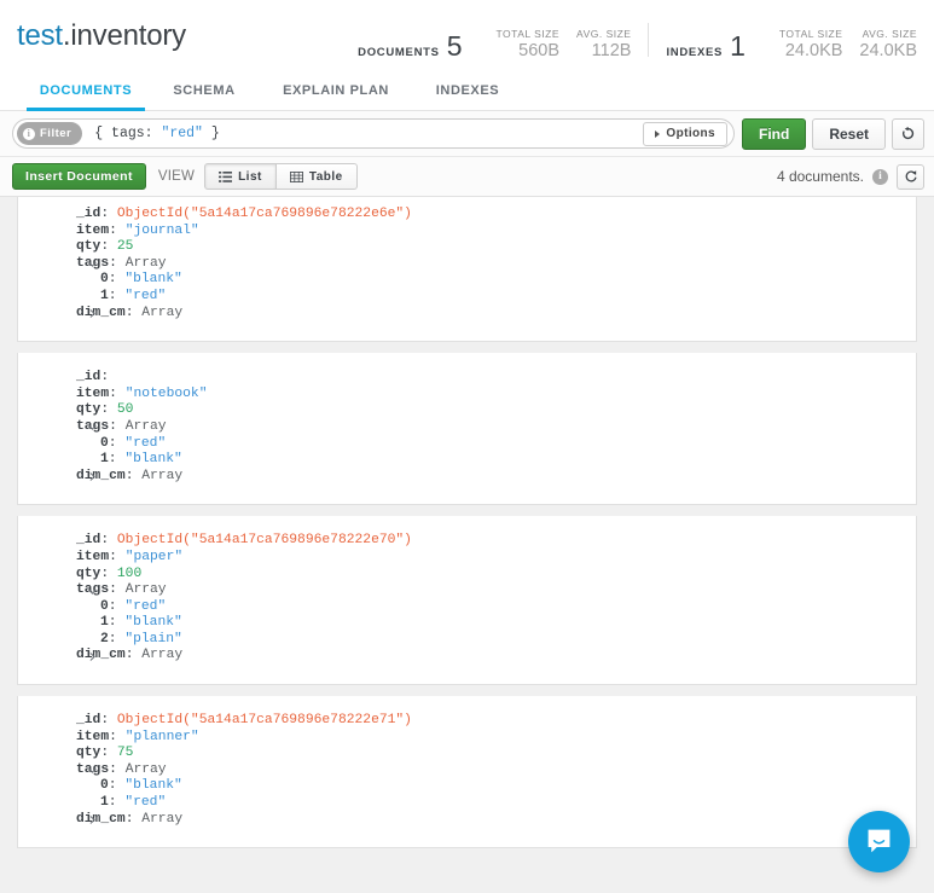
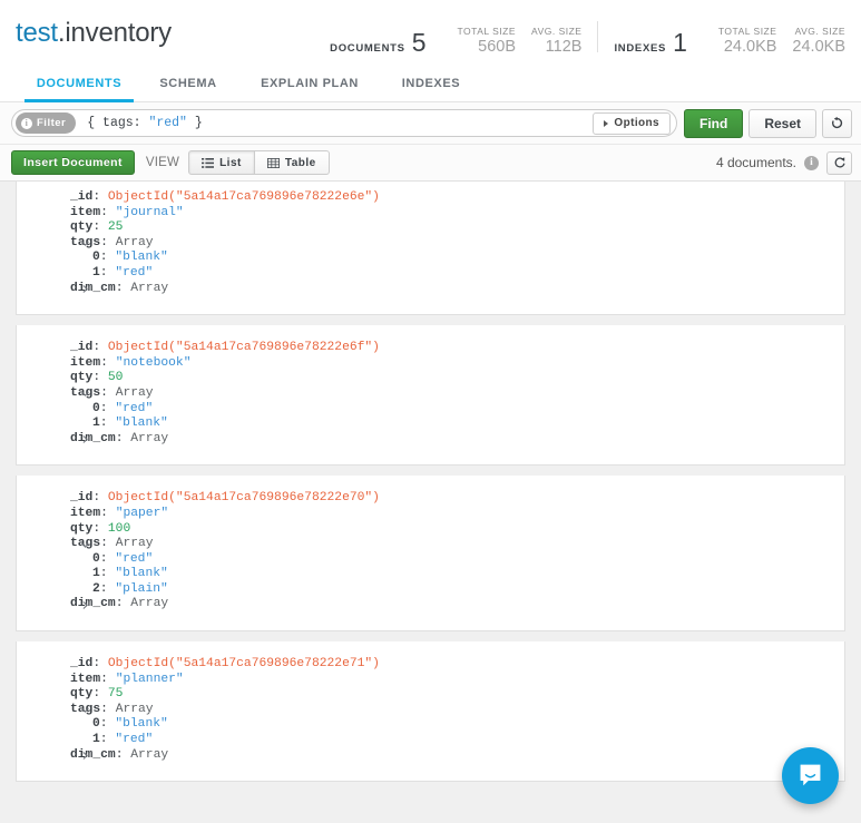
  test.inventory
  DOCUMENTS
  5
  TOTAL SIZE
  560B
  AVG. SIZE
  112B
  INDEXES
  1
  TOTAL SIZE
  24.0KB
  AVG. SIZE
  24.0KB
  DOCUMENTS
  SCHEMA
  EXPLAIN PLAN
  INDEXES
  i
  Filter
  { tags: "red" }
  Options
  Find
  Reset
  Insert Document
  VIEW
  List
  Table
  4 documents.
  i
  _id
  :
  ObjectId("5a14a17ca769896e78222e6e")
  item
  :
  "journal"
  qty
  :
  25
  tags
  :
  Array
  0
  :
  "blank"
  1
  :
  "red"
  dim_cm
  :
  Array
  _id
  :
+ ObjectId("5a14a17ca769896e78222e6f")
  item
  :
  "notebook"
  qty
  :
  50
  tags
  :
  Array
  0
  :
  "red"
  1
  :
  "blank"
  dim_cm
  :
  Array
  _id
  :
  ObjectId("5a14a17ca769896e78222e70")
  item
  :
  "paper"
  qty
  :
  100
  tags
  :
  Array
  0
  :
  "red"
  1
  :
  "blank"
  2
  :
  "plain"
  dim_cm
  :
  Array
  _id
  :
  ObjectId("5a14a17ca769896e78222e71")
  item
  :
  "planner"
  qty
  :
  75
  tags
  :
  Array
  0
  :
  "blank"
  1
  :
  "red"
  dim_cm
  :
  Array
